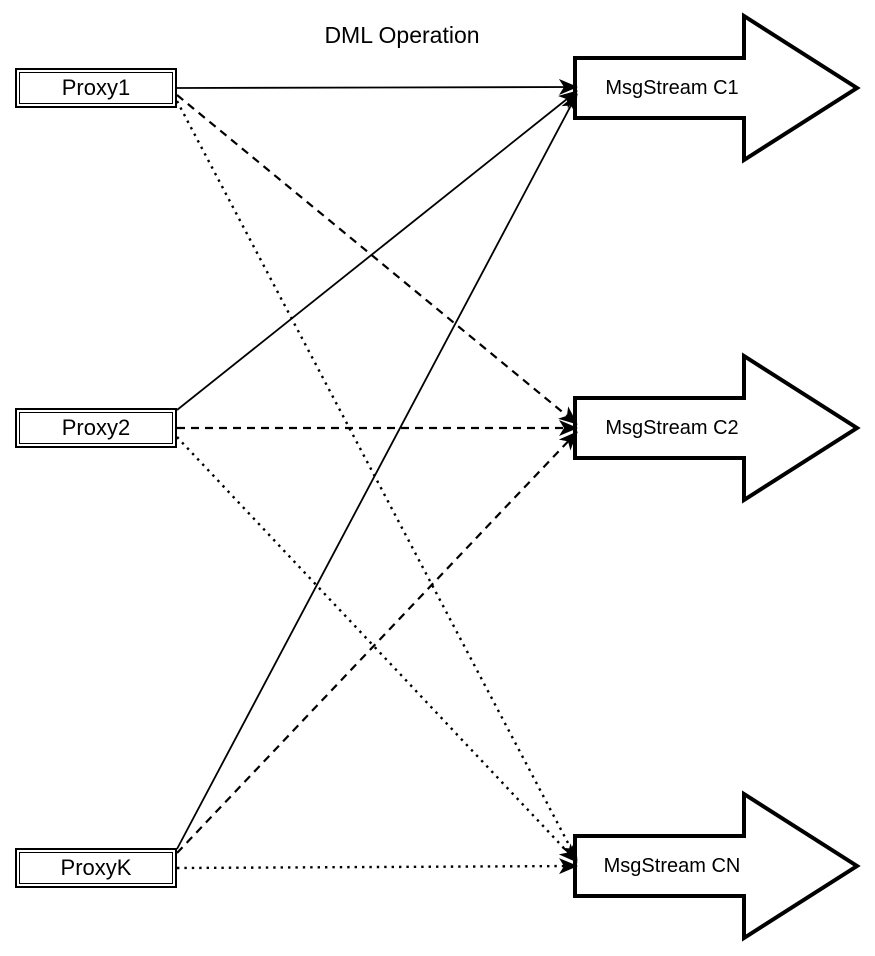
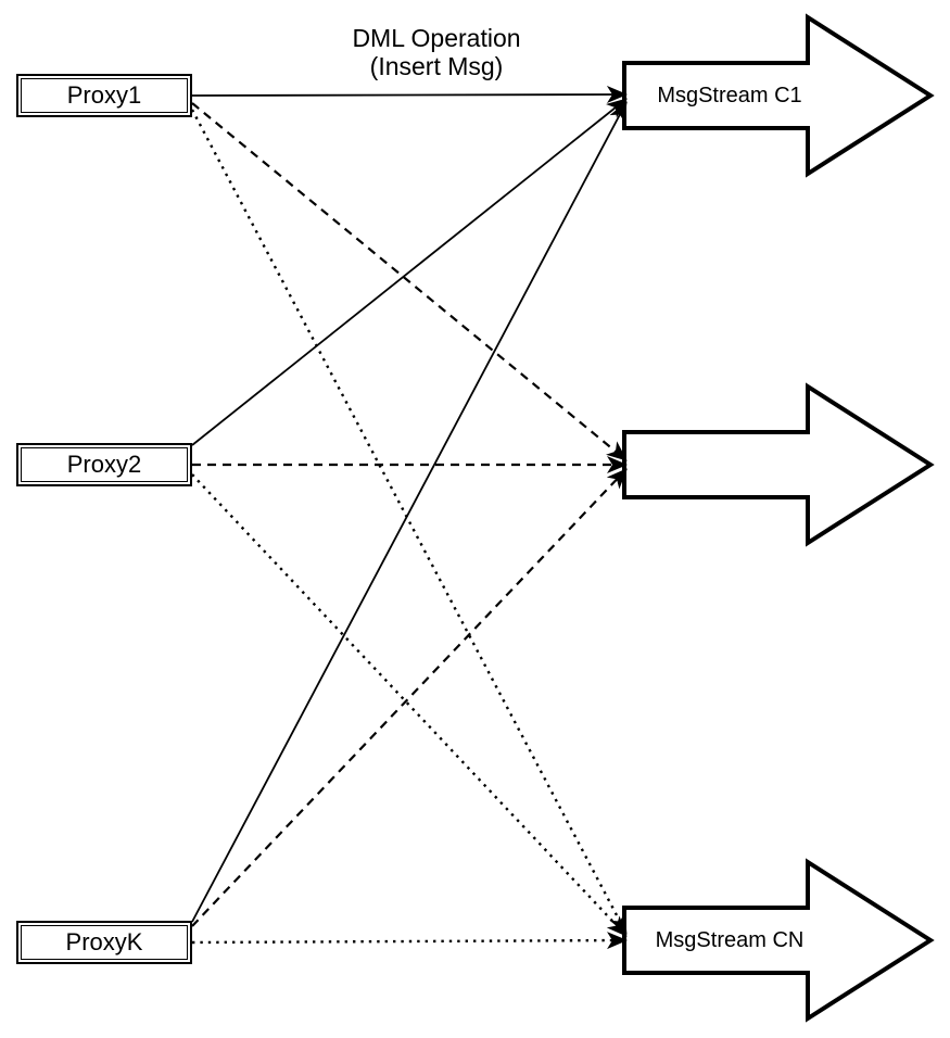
  DML Operation
+ (Insert Msg)
  Proxy1
  Proxy2
  ProxyK
  MsgStream C1
- MsgStream C2
  MsgStream CN
